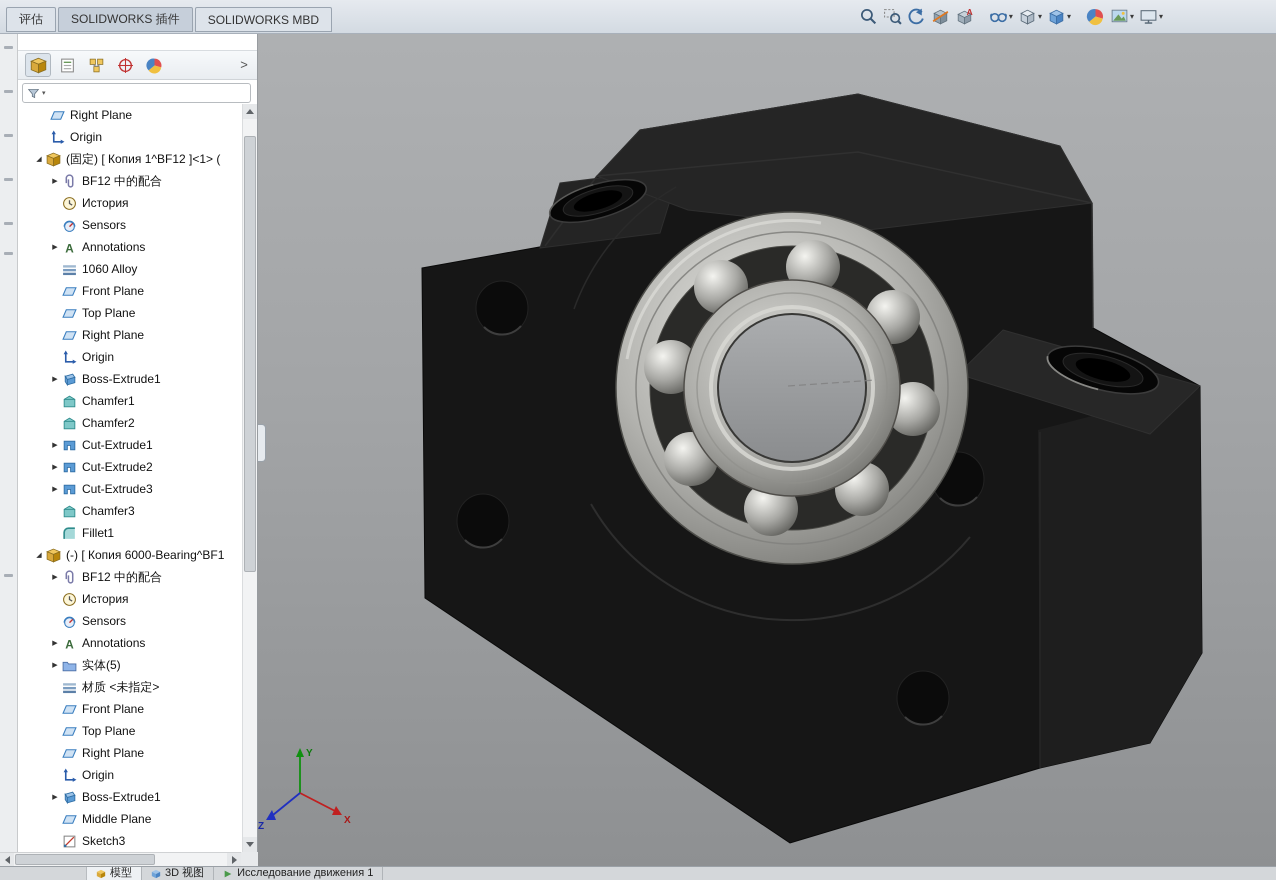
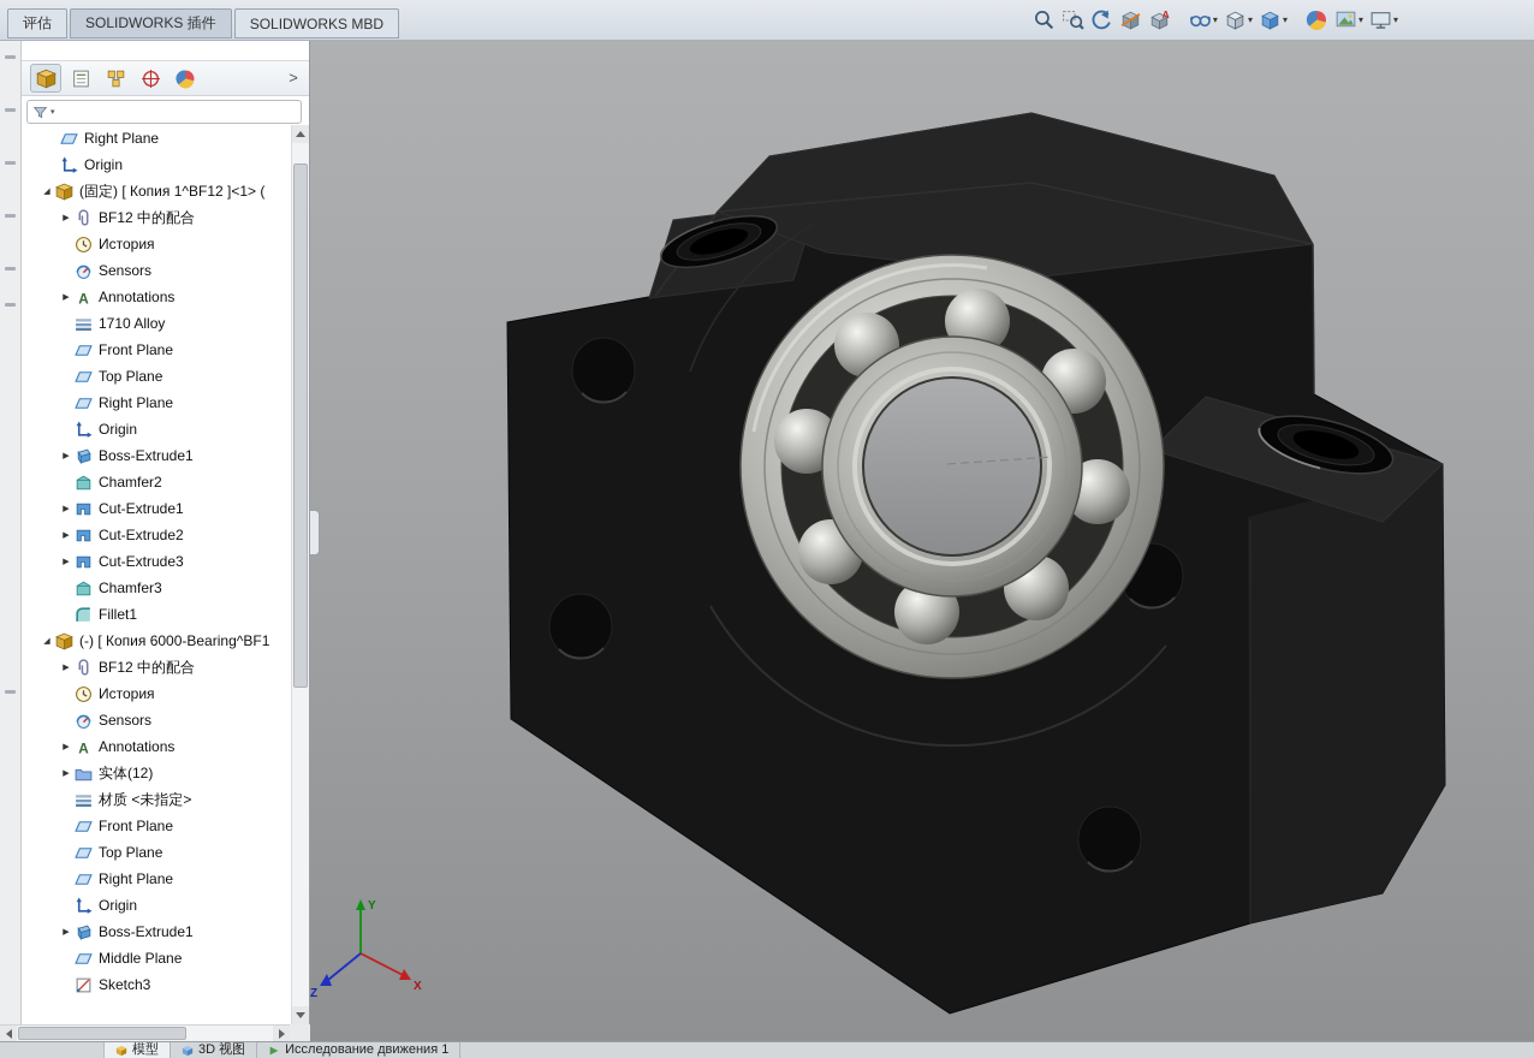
  评估
  SOLIDWORKS 插件
  SOLIDWORKS MBD
  A
  ▾
  ▾
  ▾
  ▾
  ▾
  >
  Right Plane
  Origin
  ◢
  (固定) [ Копия 1^BF12 ]<1> (
  ▶
  BF12 中的配合
  История
  Sensors
  ▶
  A
  Annotations
- 1060 Alloy
+ 1710 Alloy
  Front Plane
  Top Plane
  Right Plane
  Origin
  ▶
  Boss-Extrude1
- Chamfer1
  Chamfer2
  ▶
  Cut-Extrude1
  ▶
  Cut-Extrude2
  ▶
  Cut-Extrude3
  Chamfer3
  Fillet1
  ◢
  (-) [ Копия 6000-Bearing^BF1
  ▶
  BF12 中的配合
  История
  Sensors
  ▶
  A
  Annotations
  ▶
- 实体(5)
+ 实体(12)
  材质 <未指定>
  Front Plane
  Top Plane
  Right Plane
  Origin
  ▶
  Boss-Extrude1
  Middle Plane
  Sketch3
  Y
  X
  Z
  模型
  3D 视图
  Исследование движения 1
